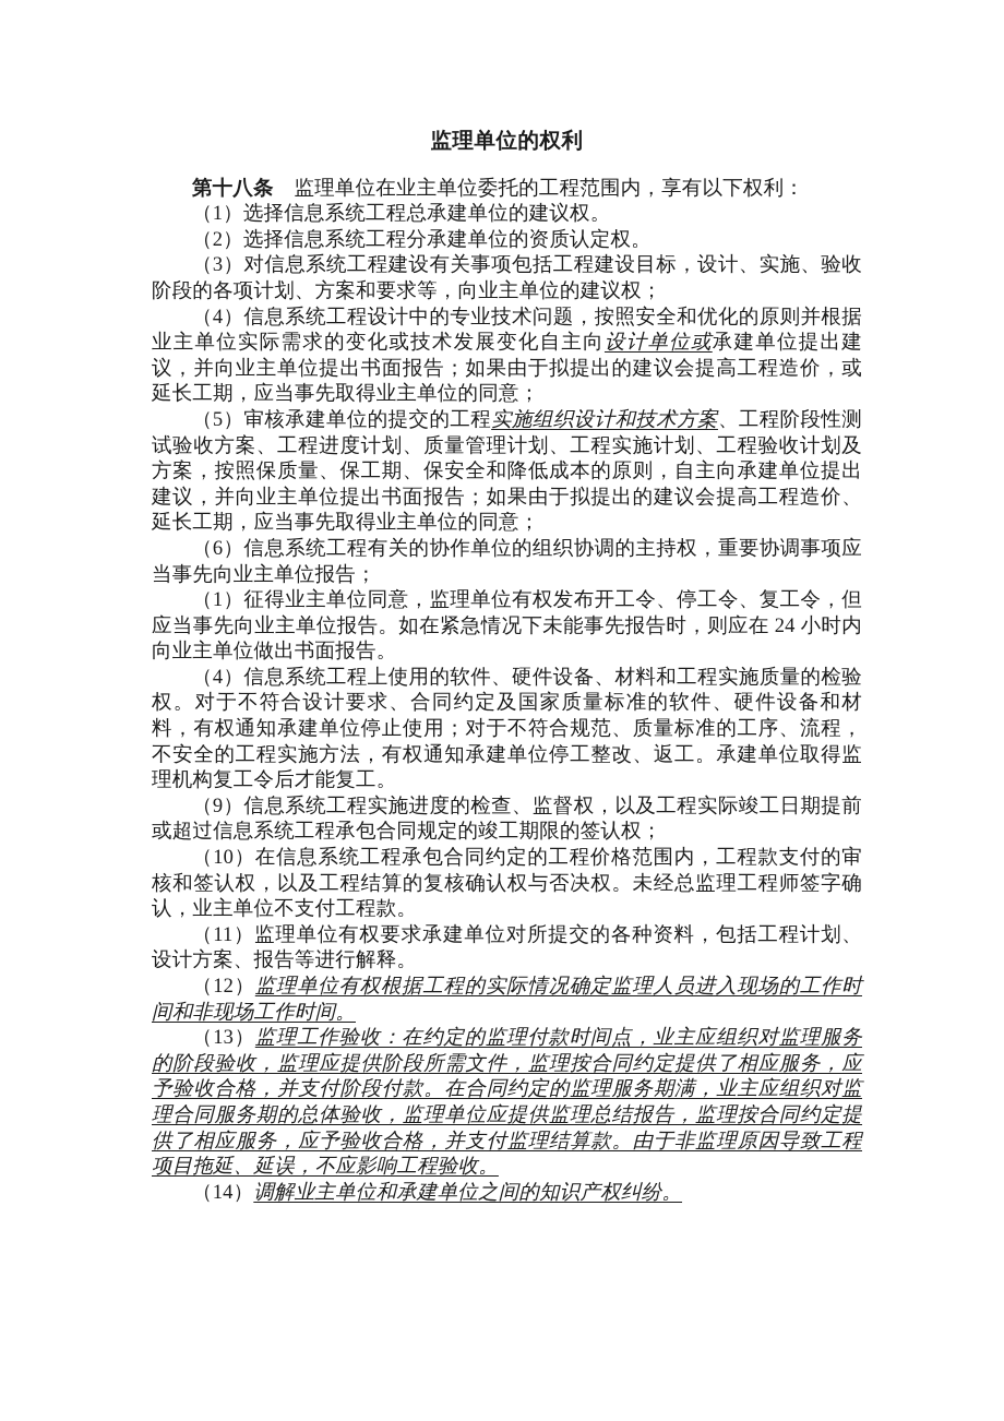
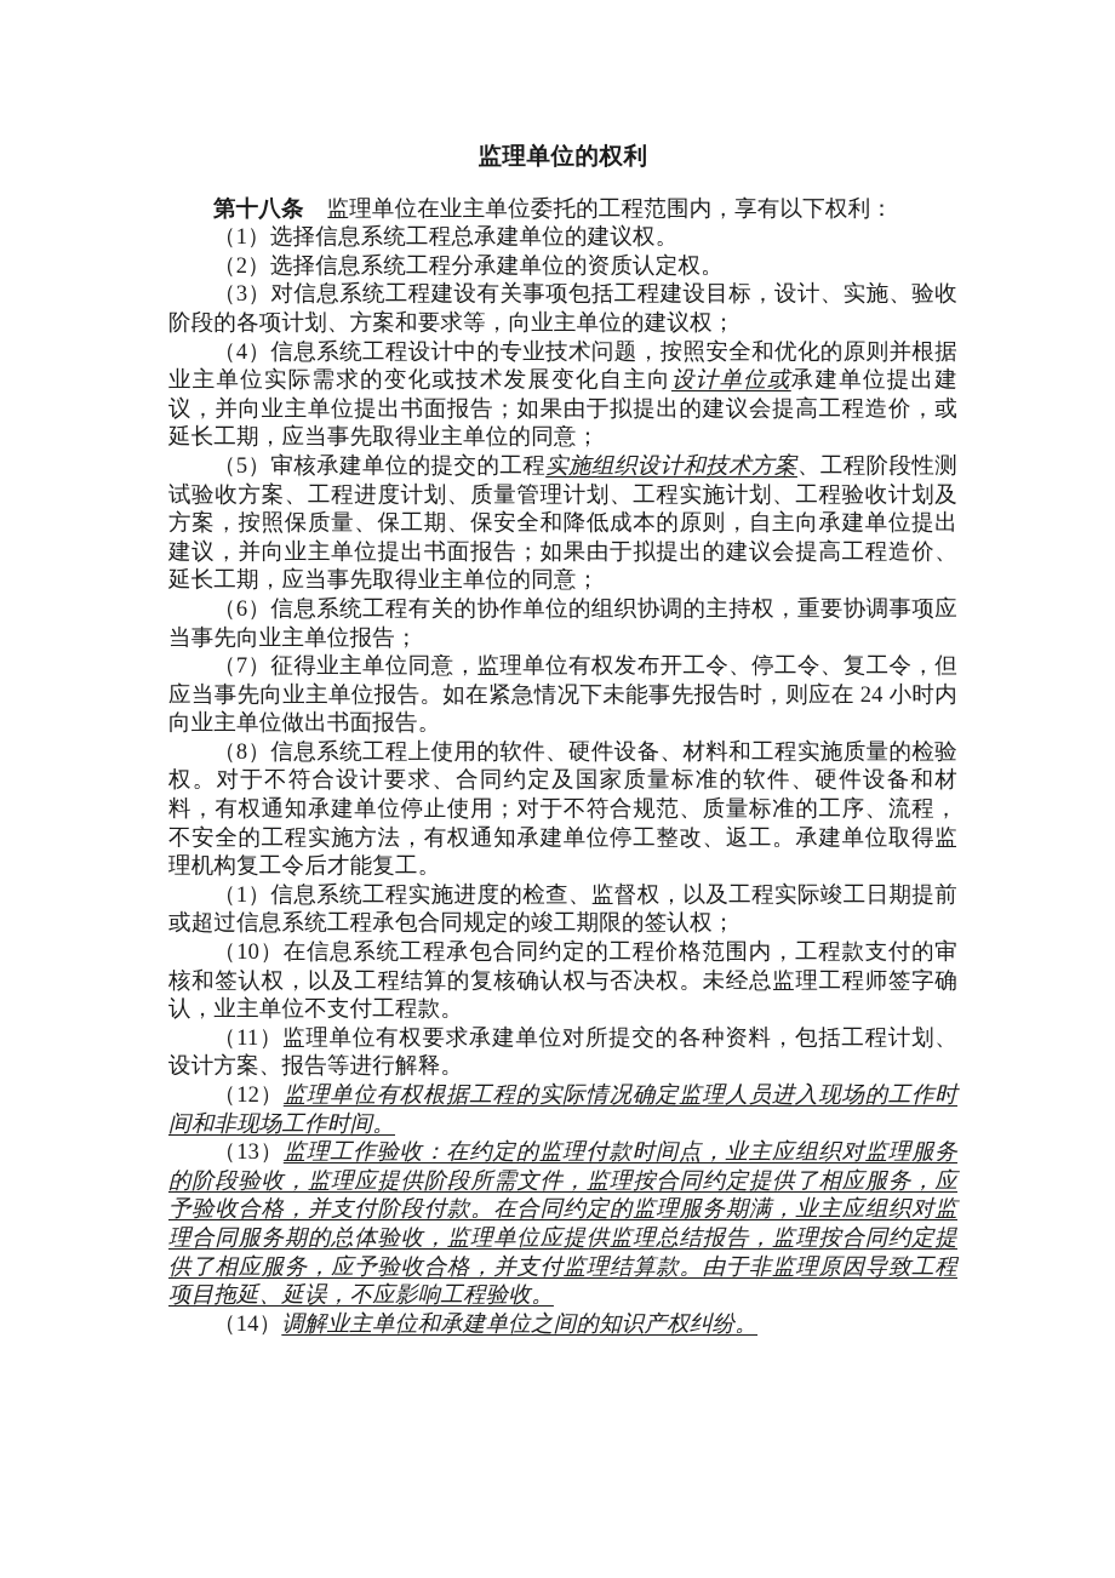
  监理单位的权利
  第十八条 监理单位在业主单位委托的工程范围内，享有以下权利：
  （1）选择信息系统工程总承建单位的建议权。
  （2）选择信息系统工程分承建单位的资质认定权。
  （3）对信息系统工程建设有关事项包括工程建设目标，设计、实施、验收阶段的各项计划、方案和要求等，向业主单位的建议权；
  （4）信息系统工程设计中的专业技术问题，按照安全和优化的原则并根据业主单位实际需求的变化或技术发展变化自主向设计单位或承建单位提出建议，并向业主单位提出书面报告；如果由于拟提出的建议会提高工程造价，或延长工期，应当事先取得业主单位的同意；
  （5）审核承建单位的提交的工程实施组织设计和技术方案、工程阶段性测试验收方案、工程进度计划、质量管理计划、工程实施计划、工程验收计划及方案，按照保质量、保工期、保安全和降低成本的原则，自主向承建单位提出建议，并向业主单位提出书面报告；如果由于拟提出的建议会提高工程造价、延长工期，应当事先取得业主单位的同意；
  （6）信息系统工程有关的协作单位的组织协调的主持权，重要协调事项应当事先向业主单位报告；
- （1）征得业主单位同意，监理单位有权发布开工令、停工令、复工令，但应当事先向业主单位报告。如在紧急情况下未能事先报告时，则应在 24 小时内向业主单位做出书面报告。
+ （7）征得业主单位同意，监理单位有权发布开工令、停工令、复工令，但应当事先向业主单位报告。如在紧急情况下未能事先报告时，则应在 24 小时内向业主单位做出书面报告。
- （4）信息系统工程上使用的软件、硬件设备、材料和工程实施质量的检验权。对于不符合设计要求、合同约定及国家质量标准的软件、硬件设备和材料，有权通知承建单位停止使用；对于不符合规范、质量标准的工序、流程，不安全的工程实施方法，有权通知承建单位停工整改、返工。承建单位取得监理机构复工令后才能复工。
+ （8）信息系统工程上使用的软件、硬件设备、材料和工程实施质量的检验权。对于不符合设计要求、合同约定及国家质量标准的软件、硬件设备和材料，有权通知承建单位停止使用；对于不符合规范、质量标准的工序、流程，不安全的工程实施方法，有权通知承建单位停工整改、返工。承建单位取得监理机构复工令后才能复工。
- （9）信息系统工程实施进度的检查、监督权，以及工程实际竣工日期提前或超过信息系统工程承包合同规定的竣工期限的签认权；
+ （1）信息系统工程实施进度的检查、监督权，以及工程实际竣工日期提前或超过信息系统工程承包合同规定的竣工期限的签认权；
  （10）在信息系统工程承包合同约定的工程价格范围内，工程款支付的审核和签认权，以及工程结算的复核确认权与否决权。未经总监理工程师签字确认，业主单位不支付工程款。
  （11）监理单位有权要求承建单位对所提交的各种资料，包括工程计划、设计方案、报告等进行解释。
  （12）监理单位有权根据工程的实际情况确定监理人员进入现场的工作时间和非现场工作时间。
  （13）监理工作验收：在约定的监理付款时间点，业主应组织对监理服务的阶段验收，监理应提供阶段所需文件，监理按合同约定提供了相应服务，应予验收合格，并支付阶段付款。在合同约定的监理服务期满，业主应组织对监理合同服务期的总体验收，监理单位应提供监理总结报告，监理按合同约定提供了相应服务，应予验收合格，并支付监理结算款。由于非监理原因导致工程项目拖延、延误，不应影响工程验收。
  （14）调解业主单位和承建单位之间的知识产权纠纷。
